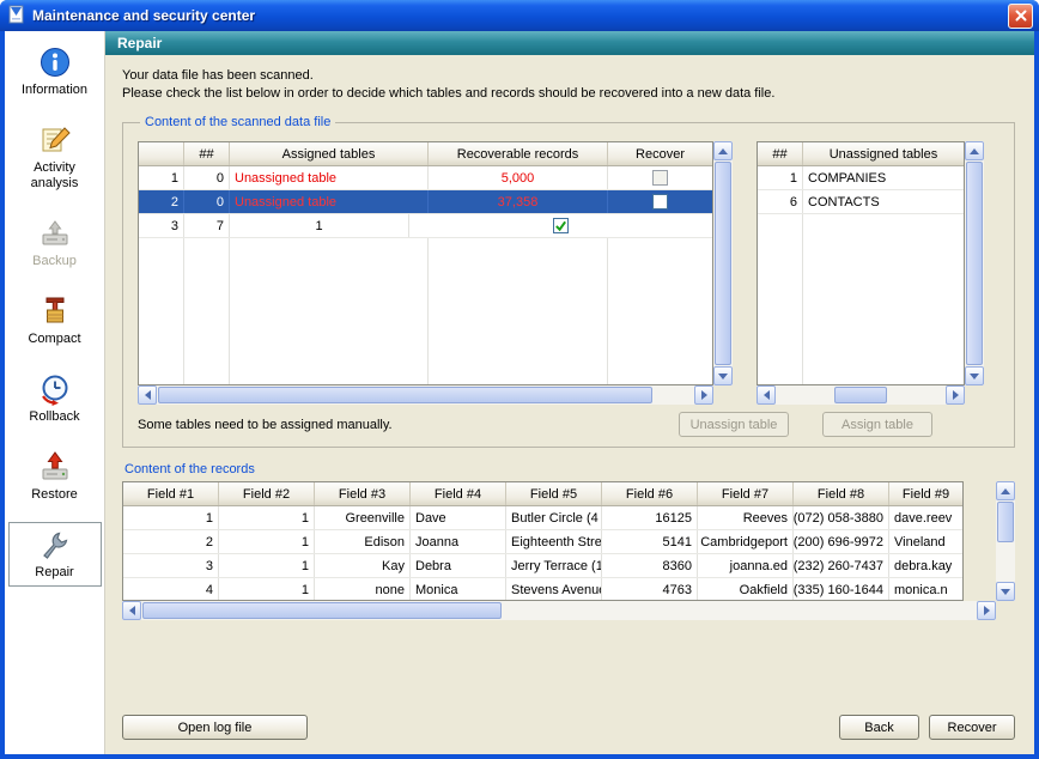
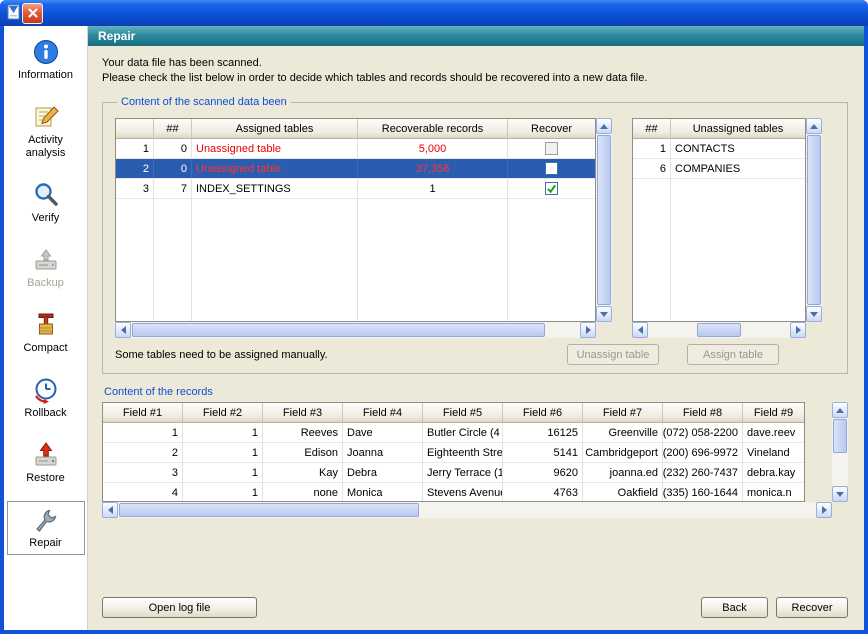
- Maintenance and security center
  Information
  Activity analysis
+ Verify
  Backup
  Compact
  Rollback
  Restore
  Repair
  Repair
  Your data file has been scanned.
  Please check the list below in order to decide which tables and records should be recovered into a new data file.
- Content of the scanned data file
+ Content of the scanned data been
  ##
  Assigned tables
  Recoverable records
  Recover
  1
  0
  Unassigned table
  5,000
  2
  0
  Unassigned table
  37,358
  3
  7
+ INDEX_SETTINGS
  1
  ##
  Unassigned tables
  1
- COMPANIES
+ CONTACTS
  6
- CONTACTS
+ COMPANIES
  Some tables need to be assigned manually.
  Unassign table
  Assign table
  Content of the records
  Field #1
  Field #2
  Field #3
  Field #4
  Field #5
  Field #6
  Field #7
  Field #8
  Field #9
  1
  1
- Greenville
+ Reeves
  Dave
  Butler Circle (4
  16125
- Reeves
+ Greenville
- (072) 058-3880
+ (072) 058-2200
  dave.reev
  2
  1
  Edison
  Joanna
  Eighteenth Stre
  5141
  Cambridgeport
  (200) 696-9972
  Vineland
  3
  1
  Kay
  Debra
  Jerry Terrace (1
- 8360
+ 9620
  joanna.ed
  (232) 260-7437
  debra.kay
  4
  1
  none
  Monica
  Stevens Avenu
  4763
  Oakfield
  (335) 160-1644
  monica.n
  Open log file
  Back
  Recover
